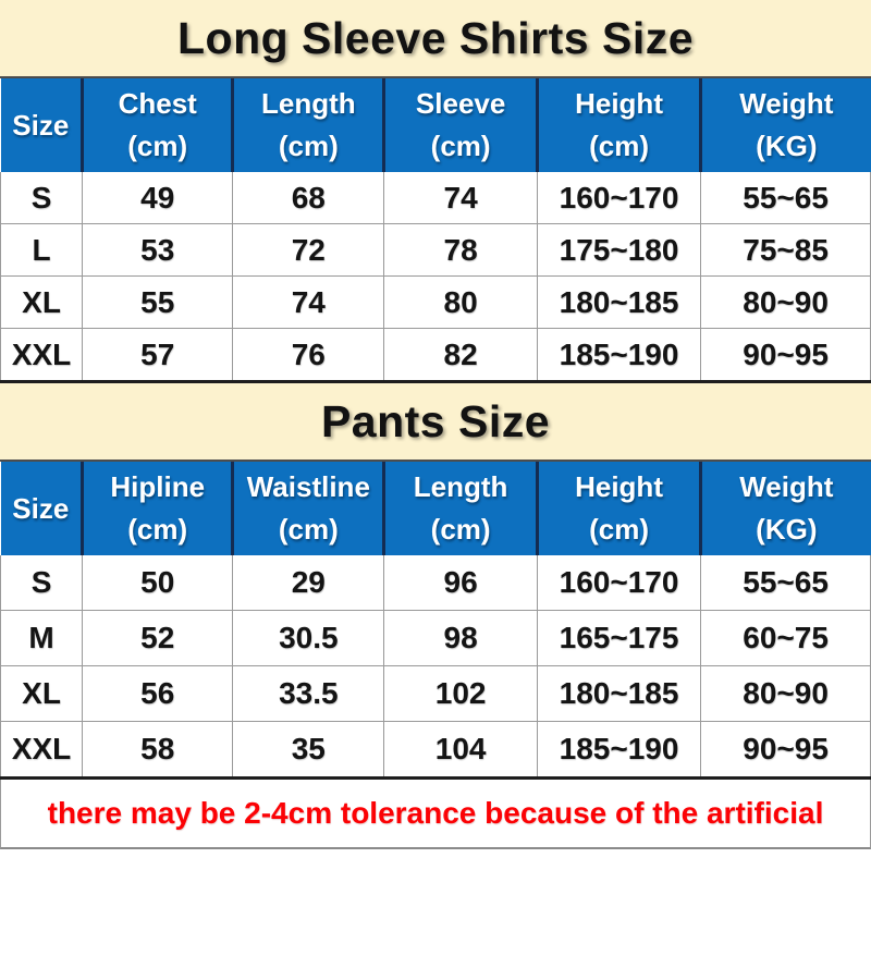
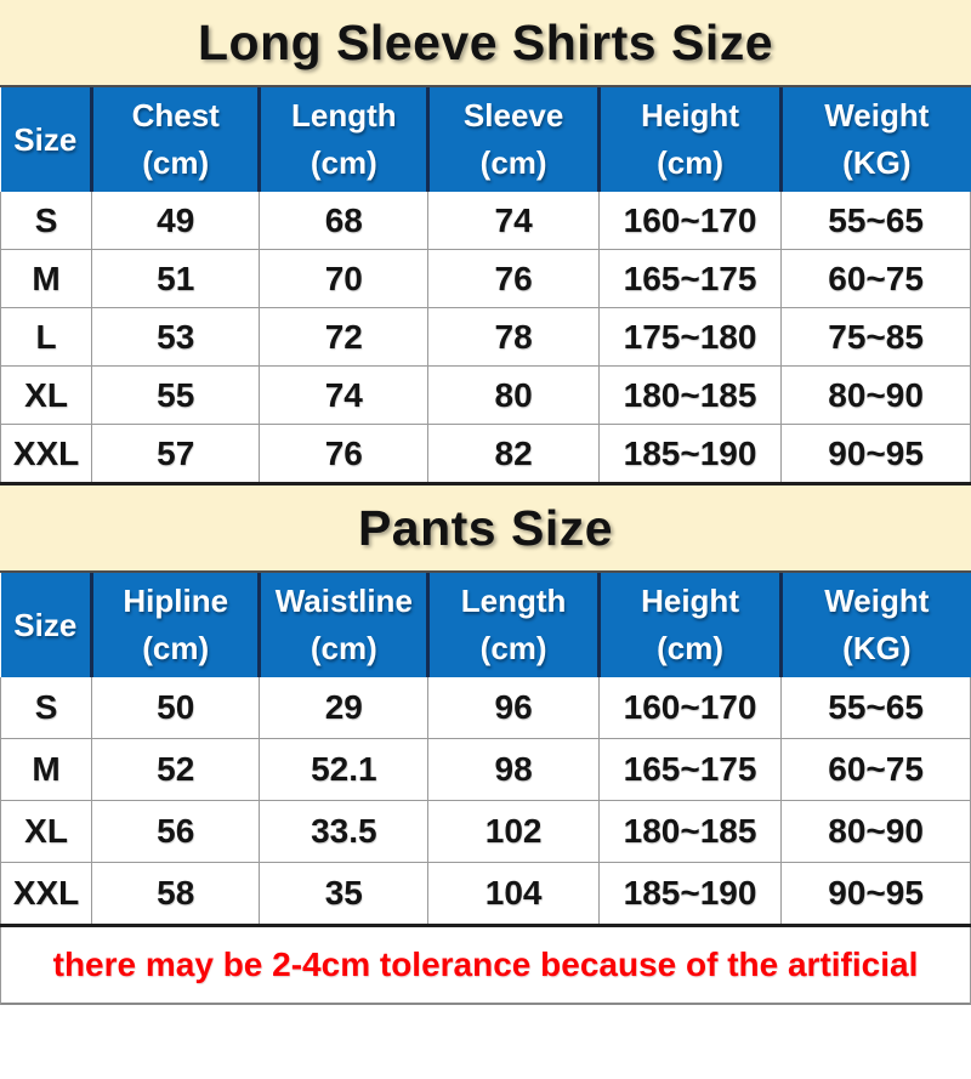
  Long Sleeve Shirts Size
  Size	Chest (cm)	Length (cm)	Sleeve (cm)	Height (cm)	Weight (KG)
  S	49	68	74	160~170	55~65
+ M	51	70	76	165~175	60~75
  L	53	72	78	175~180	75~85
  XL	55	74	80	180~185	80~90
  XXL	57	76	82	185~190	90~95
  Pants Size
  Size	Hipline (cm)	Waistline (cm)	Length (cm)	Height (cm)	Weight (KG)
  S	50	29	96	160~170	55~65
- M	52	30.5	98	165~175	60~75
+ M	52	52.1	98	165~175	60~75
  XL	56	33.5	102	180~185	80~90
  XXL	58	35	104	185~190	90~95
  there may be 2-4cm tolerance because of the artificial
